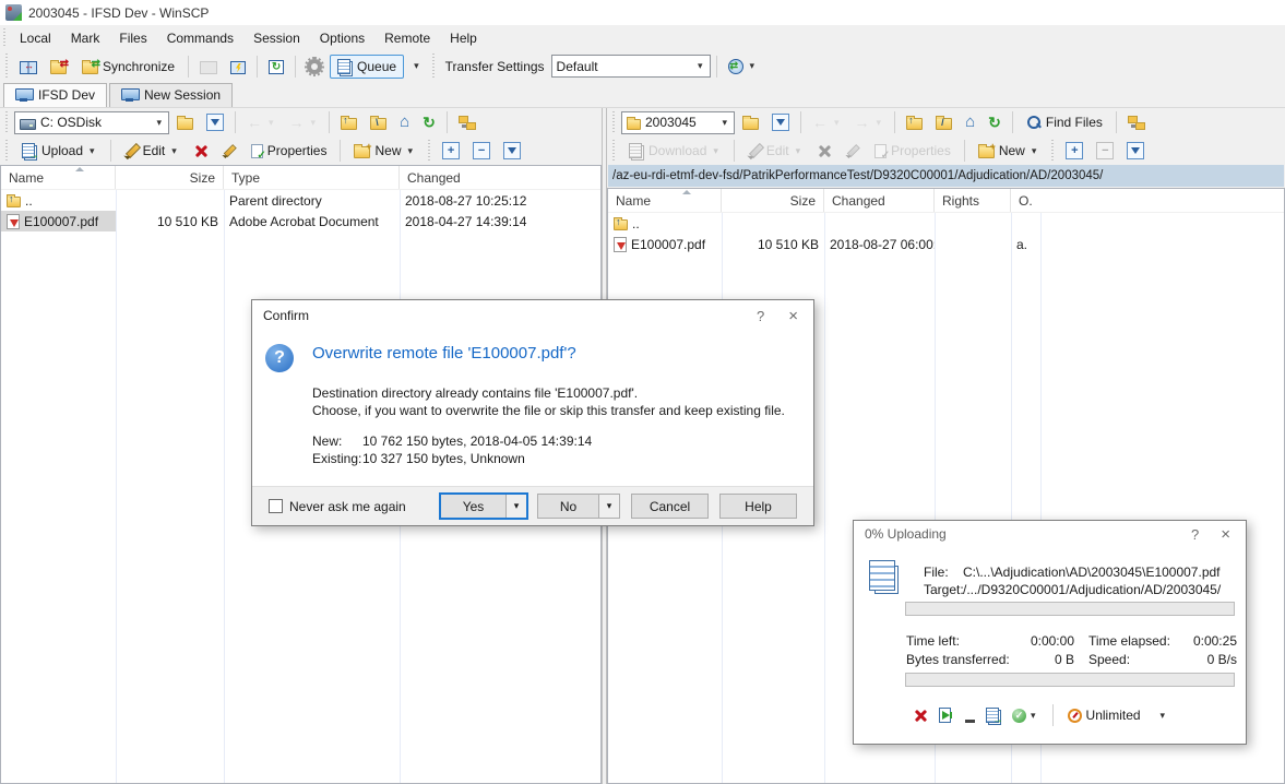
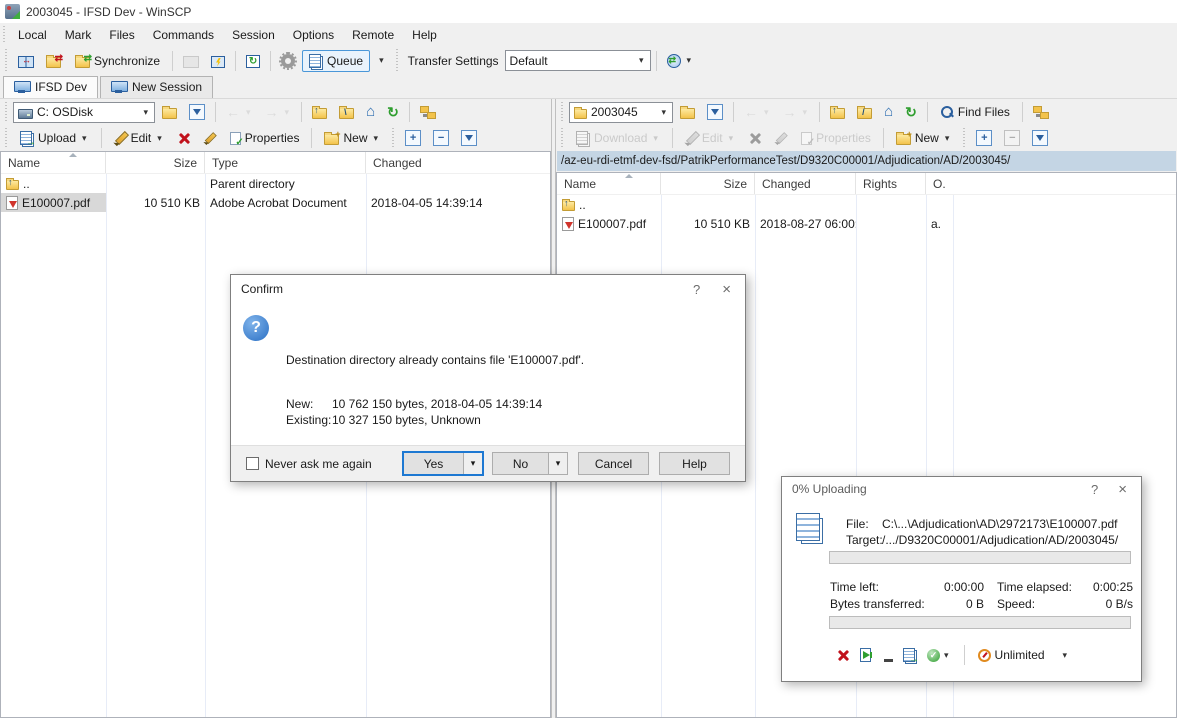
  2003045 - IFSD Dev - WinSCP
  Local
  Mark
  Files
  Commands
  Session
  Options
  Remote
  Help
  ↔
  ⇄
  ⇄
  Synchronize
  ↻
  Queue
  ▾
  Transfer Settings
  Default
  ▾
  ▾
  IFSD Dev
  New Session
  C: OSDisk
  ▾
  ↑
  \
  ⌂
  ↻
  Upload
  ▾
  Edit
  ▾
  ✓
  Properties
  +
  New
  ▾
  +
  −
  Name
  Size
  Type
  Changed
  ↑
  ..
  Parent directory
- 2018-08-27 10:25:12
  E100007.pdf
  10 510 KB
  Adobe Acrobat Document
- 2018-04-27 14:39:14
+ 2018-04-05 14:39:14
  2003045
  ▾
  ↑
  /
  ⌂
  ↻
  Find Files
  Download
  ▾
  Edit
  ▾
  ✓
  Properties
  +
  New
  ▾
  +
  −
  /az-eu-rdi-etmf-dev-fsd/PatrikPerformanceTest/D9320C00001/Adjudication/AD/2003045/
  Name
  Size
  Changed
  Rights
  O.
  ↑
  ..
  E100007.pdf
  10 510 KB
  2018-08-27 06:00
  a.
  Confirm
  ?
  ×
  ?
- Overwrite remote file 'E100007.pdf'?
  Destination directory already contains file 'E100007.pdf'.
- Choose, if you want to overwrite the file or skip this transfer and keep existing file.
  New:
  10 762 150 bytes, 2018-04-05 14:39:14
  Existing:
  10 327 150 bytes, Unknown
  Never ask me again
  Yes
  ▾
  No
  ▾
  Cancel
  Help
  0% Uploading
  ?
  ×
  File:
- C:\...\Adjudication\AD\2003045\E100007.pdf
+ C:\...\Adjudication\AD\2972173\E100007.pdf
  Target:
  /.../D9320C00001/Adjudication/AD/2003045/
  Time left:
  0:00:00
  Time elapsed:
  0:00:25
  Bytes transferred:
  0 B
  Speed:
  0 B/s
  ✓
  ▾
  Unlimited
  ▾
